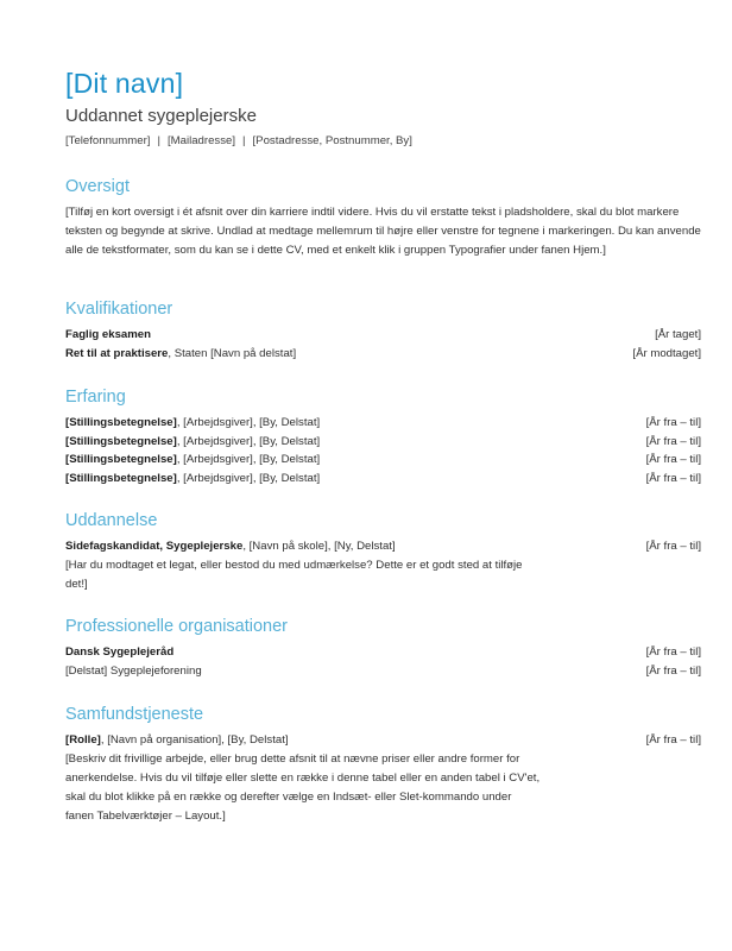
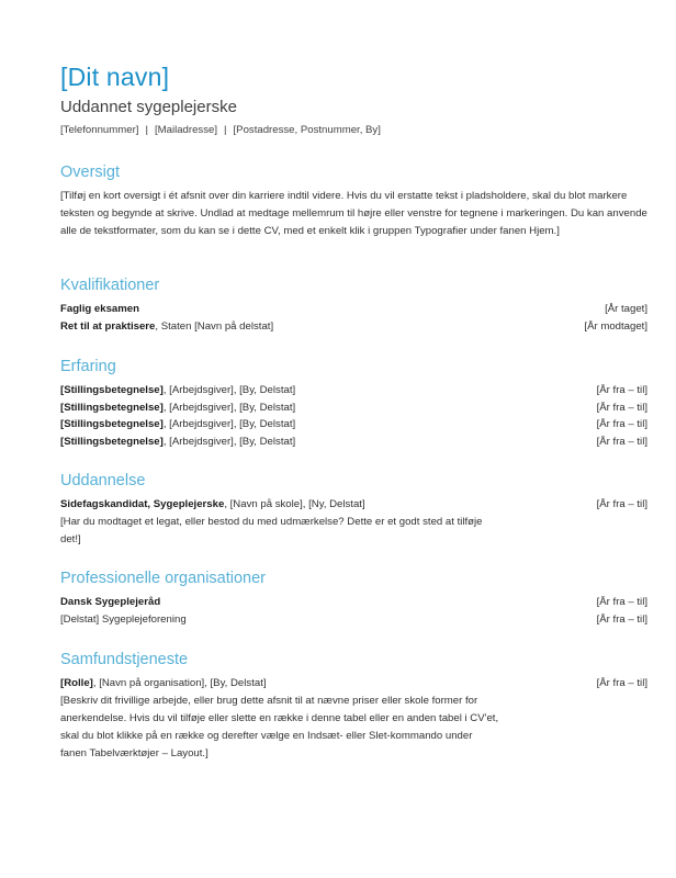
  [Dit navn]
  Uddannet sygeplejerske
  [Telefonnummer] | [Mailadresse] | [Postadresse, Postnummer, By]
  Oversigt
  [Tilføj en kort oversigt i ét afsnit over din karriere indtil videre. Hvis du vil erstatte tekst i pladsholdere, skal du blot markere teksten og begynde at skrive. Undlad at medtage mellemrum til højre eller venstre for tegnene i markeringen. Du kan anvende alle de tekstformater, som du kan se i dette CV, med et enkelt klik i gruppen Typografier under fanen Hjem.]
  Kvalifikationer
  Faglig eksamen
  [År taget]
  Ret til at praktisere, Staten [Navn på delstat]
  [År modtaget]
  Erfaring
  [Stillingsbetegnelse], [Arbejdsgiver], [By, Delstat]
  [År fra – til]
  [Stillingsbetegnelse], [Arbejdsgiver], [By, Delstat]
  [År fra – til]
  [Stillingsbetegnelse], [Arbejdsgiver], [By, Delstat]
  [År fra – til]
  [Stillingsbetegnelse], [Arbejdsgiver], [By, Delstat]
  [År fra – til]
  Uddannelse
  Sidefagskandidat, Sygeplejerske, [Navn på skole], [Ny, Delstat]
  [År fra – til]
  [Har du modtaget et legat, eller bestod du med udmærkelse? Dette er et godt sted at tilføje det!]
  Professionelle organisationer
  Dansk Sygeplejeråd
  [År fra – til]
  [Delstat] Sygeplejeforening
  [År fra – til]
  Samfundstjeneste
  [Rolle], [Navn på organisation], [By, Delstat]
  [År fra – til]
- [Beskriv dit frivillige arbejde, eller brug dette afsnit til at nævne priser eller andre former for anerkendelse. Hvis du vil tilføje eller slette en række i denne tabel eller en anden tabel i CV'et, skal du blot klikke på en række og derefter vælge en Indsæt- eller Slet-kommando under fanen Tabelværktøjer – Layout.]
+ [Beskriv dit frivillige arbejde, eller brug dette afsnit til at nævne priser eller skole former for anerkendelse. Hvis du vil tilføje eller slette en række i denne tabel eller en anden tabel i CV'et, skal du blot klikke på en række og derefter vælge en Indsæt- eller Slet-kommando under fanen Tabelværktøjer – Layout.]
